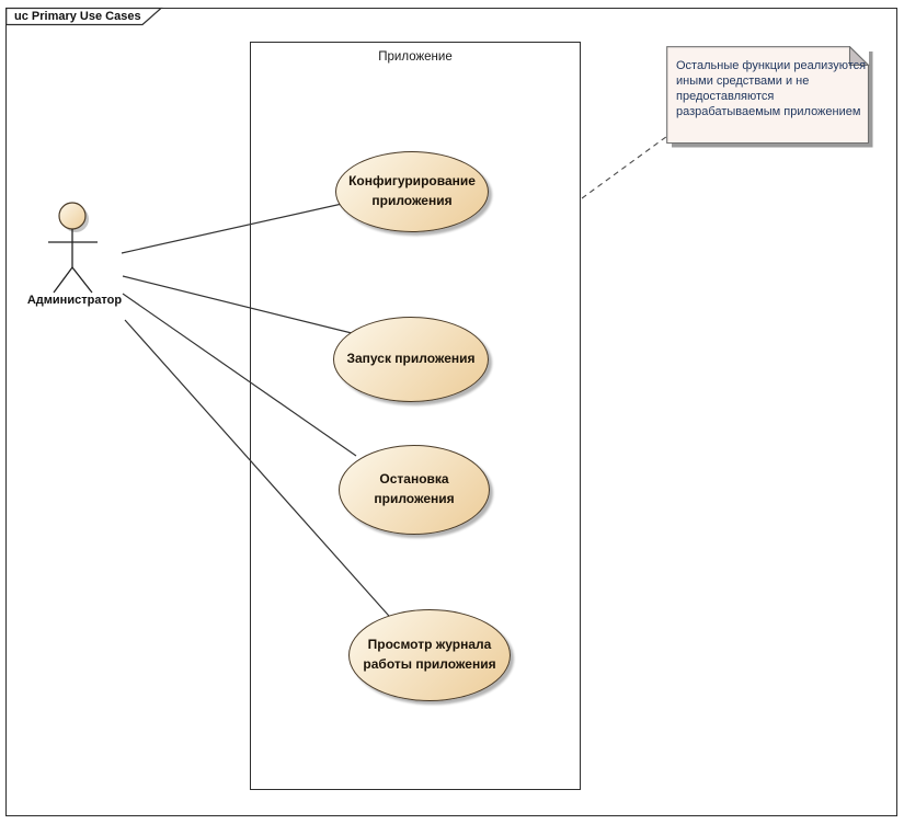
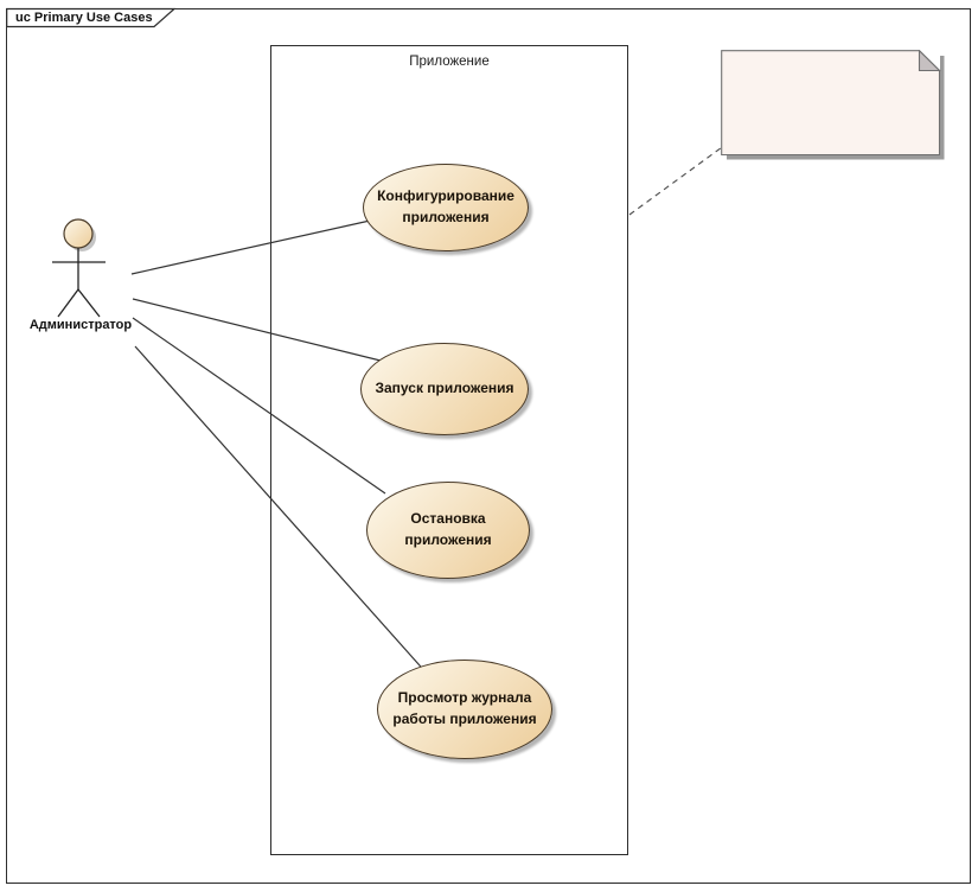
  Приложение
  uc Primary Use Cases
  Администратор
  Конфигурирование
  приложения
  Запуск приложения
  Остановка
  приложения
  Просмотр журнала
  работы приложения
- Остальные функции реализуются
- иными средствами и не
- предоставляются
- разрабатываемым приложением
